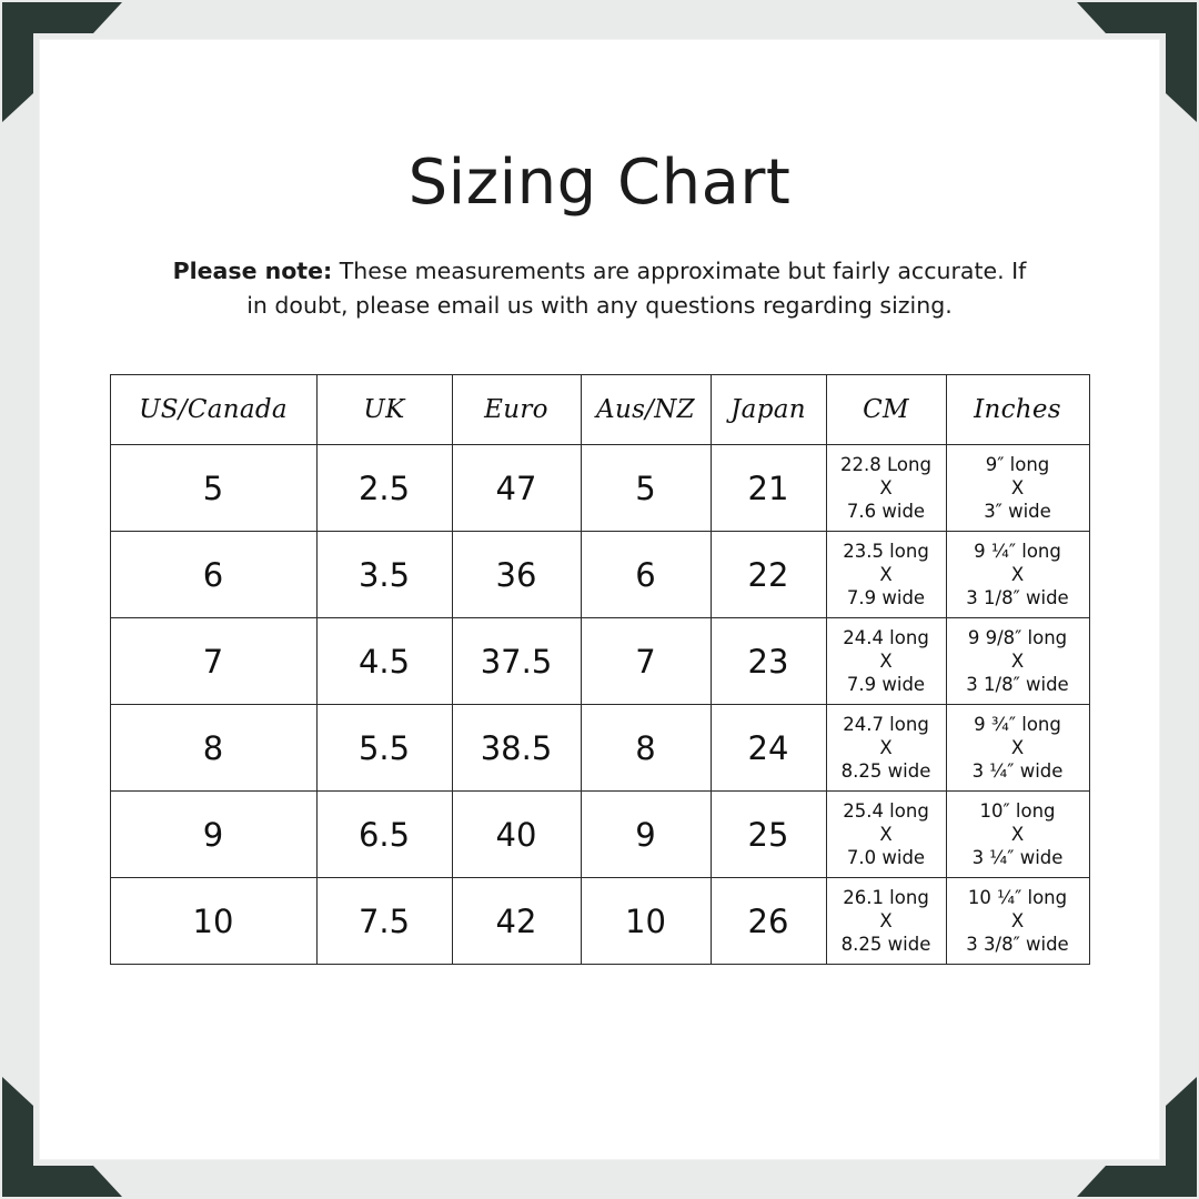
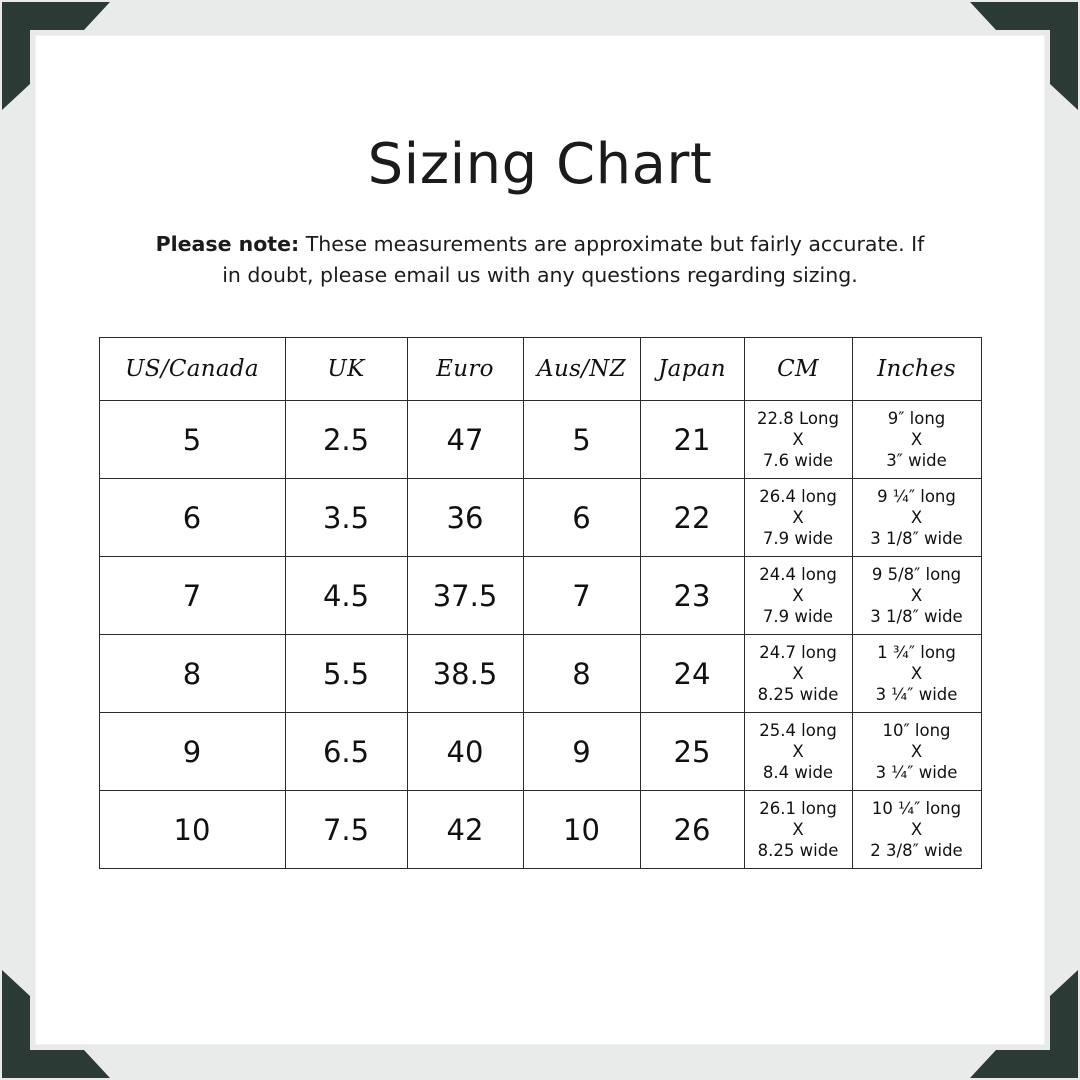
  Sizing Chart
  Please note: These measurements are approximate but fairly accurate. If in doubt, please email us with any questions regarding sizing.
  US/Canada	UK	Euro	Aus/NZ	Japan	CM	Inches
  5	2.5	47	5	21	22.8 Long X 7.6 wide	9″ long X 3″ wide
- 6	3.5	36	6	22	23.5 long X 7.9 wide	9 ¼″ long X 3 1/8″ wide
+ 6	3.5	36	6	22	26.4 long X 7.9 wide	9 ¼″ long X 3 1/8″ wide
- 7	4.5	37.5	7	23	24.4 long X 7.9 wide	9 9/8″ long X 3 1/8″ wide
+ 7	4.5	37.5	7	23	24.4 long X 7.9 wide	9 5/8″ long X 3 1/8″ wide
- 8	5.5	38.5	8	24	24.7 long X 8.25 wide	9 ¾″ long X 3 ¼″ wide
+ 8	5.5	38.5	8	24	24.7 long X 8.25 wide	1 ¾″ long X 3 ¼″ wide
- 9	6.5	40	9	25	25.4 long X 7.0 wide	10″ long X 3 ¼″ wide
+ 9	6.5	40	9	25	25.4 long X 8.4 wide	10″ long X 3 ¼″ wide
- 10	7.5	42	10	26	26.1 long X 8.25 wide	10 ¼″ long X 3 3/8″ wide
+ 10	7.5	42	10	26	26.1 long X 8.25 wide	10 ¼″ long X 2 3/8″ wide
